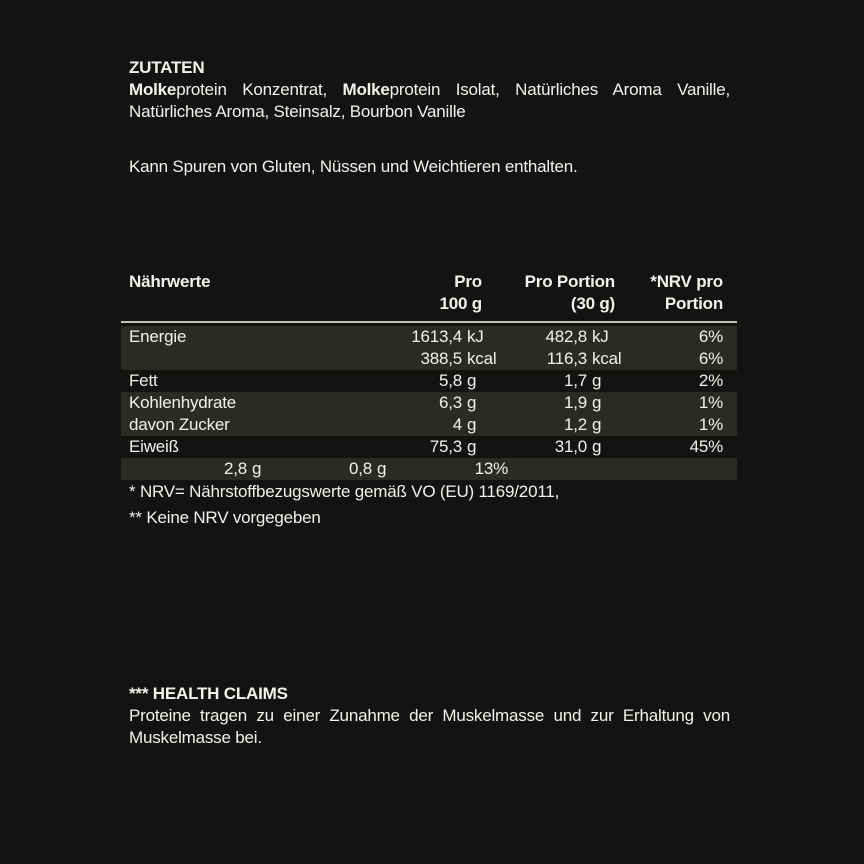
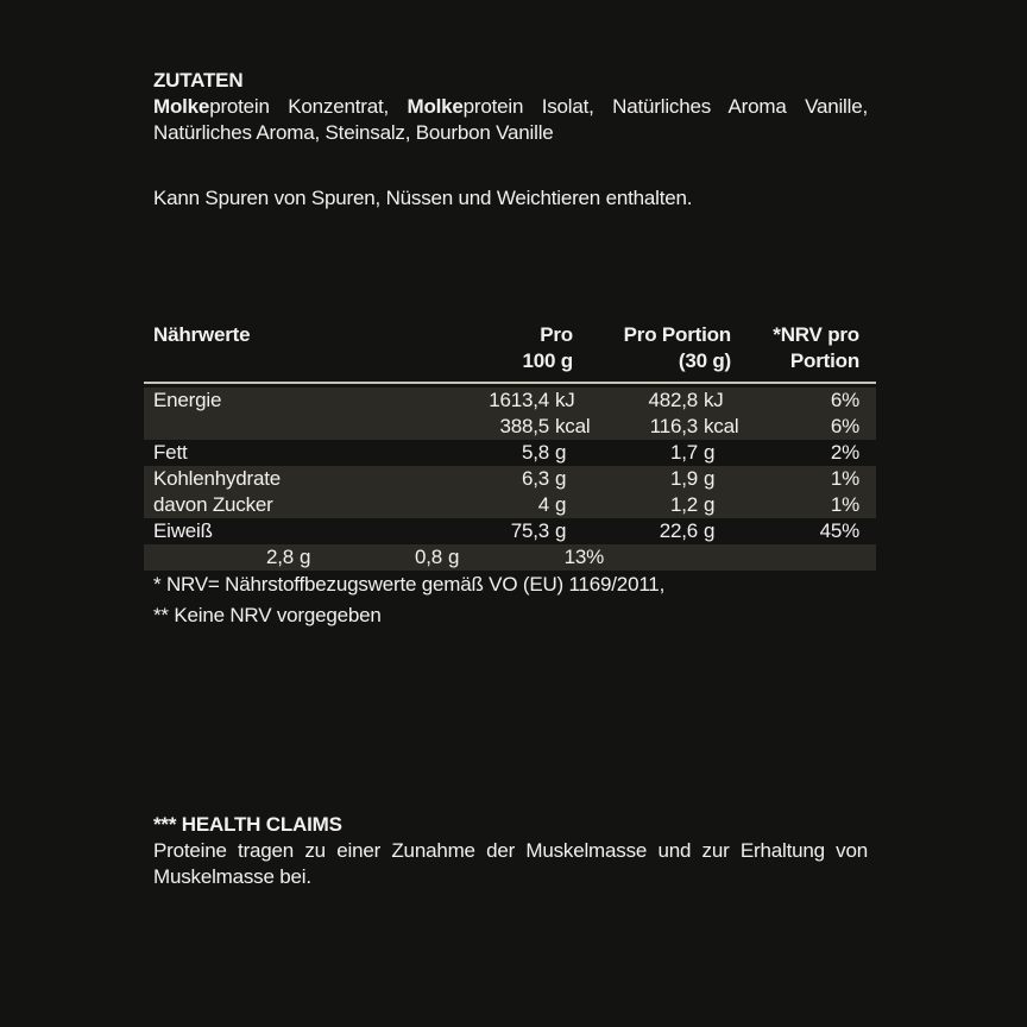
  ZUTATEN
  Molkeprotein Konzentrat, Molkeprotein Isolat, Natürliches Aroma Vanille,
  Natürliches Aroma, Steinsalz, Bourbon Vanille
- Kann Spuren von Gluten, Nüssen und Weichtieren enthalten.
+ Kann Spuren von Spuren, Nüssen und Weichtieren enthalten.
  Nährwerte
  Pro
  100 g
  Pro Portion
  (30 g)
  *NRV pro
  Portion
  Energie
  1613,4
  kJ
  482,8
  kJ
  6%
  388,5
  kcal
  116,3
  kcal
  6%
  Fett
  5,8
  g
  1,7
  g
  2%
  Kohlenhydrate
  6,3
  g
  1,9
  g
  1%
  davon Zucker
  4
  g
  1,2
  g
  1%
  Eiweiß
  75,3
  g
- 31,0
+ 22,6
  g
  45%
  2,8
  g
  0,8
  g
  13%
  * NRV= Nährstoffbezugswerte gemäß VO (EU) 1169/2011,
  ** Keine NRV vorgegeben
  *** HEALTH CLAIMS
  Proteine tragen zu einer Zunahme der Muskelmasse und zur Erhaltung von
  Muskelmasse bei.
